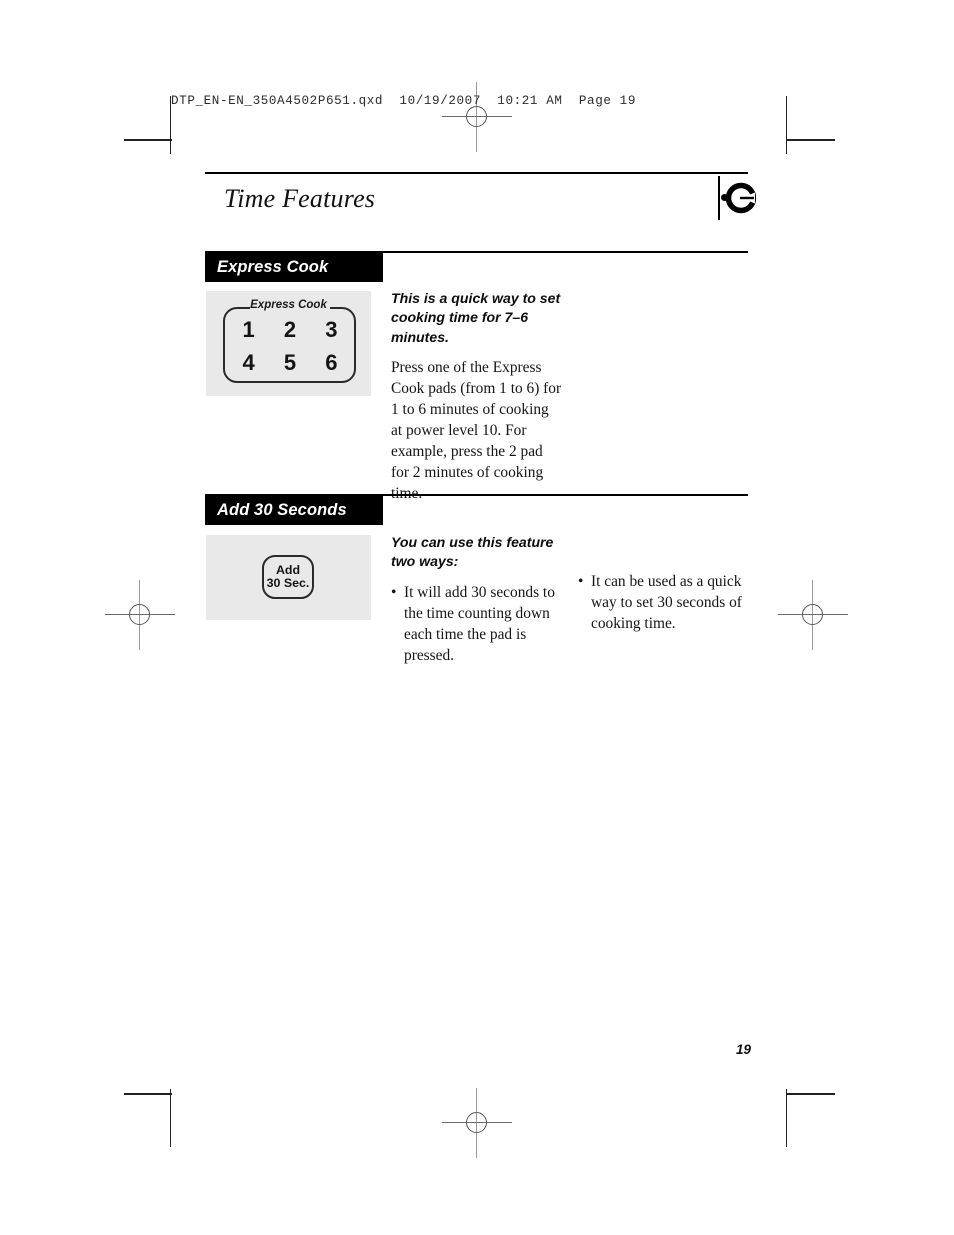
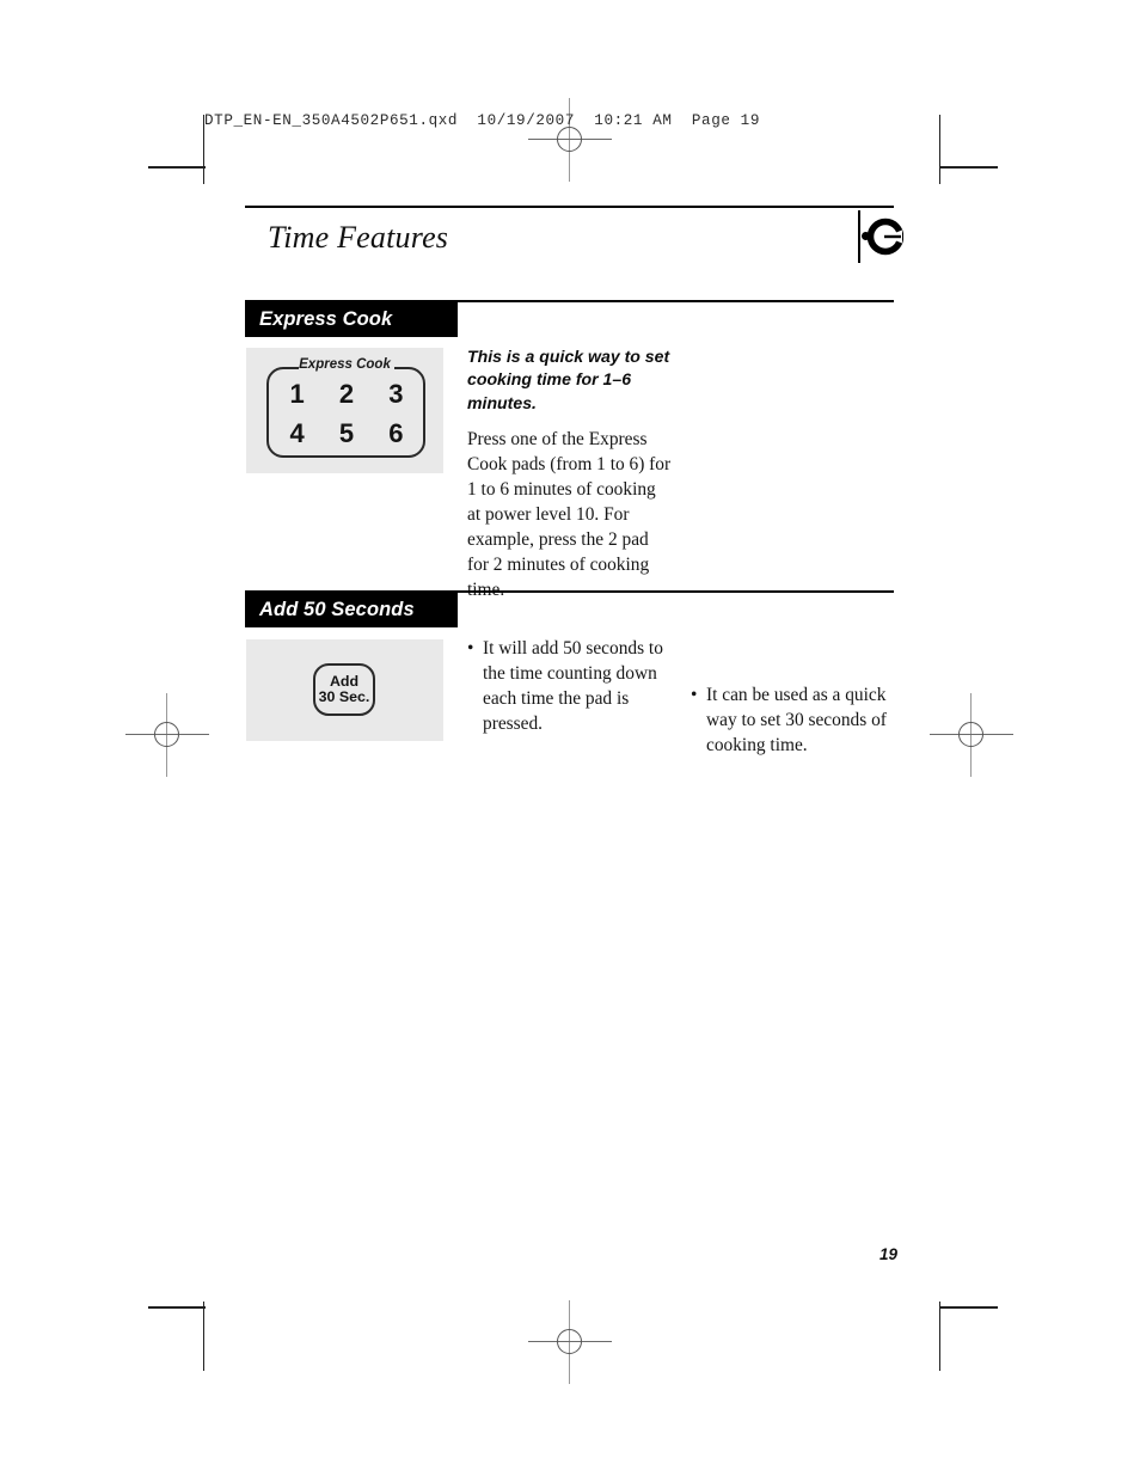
  DTP_EN-EN_350A4502P651.qxd 10/19/2007 10:21 AM Page 19
  Time Features
  Express Cook
  Express Cook
  1
  2
  3
  4
  5
  6
- This is a quick way to set cooking time for 7–6 minutes.
+ This is a quick way to set cooking time for 1–6 minutes.
  Press one of the Express Cook pads (from 1 to 6) for 1 to 6 minutes of cooking at power level 10. For example, press the 2 pad for 2 minutes of cooking
- Add 30 Seconds
+ Add 50 Seconds
  Add
  30 Sec.
- You can use this feature two ways:
  •
- It will add 30 seconds to the time counting down each time the pad is pressed.
+ It will add 50 seconds to the time counting down each time the pad is pressed.
  •
  It can be used as a quick way to set 30 seconds of cooking time.
  19
